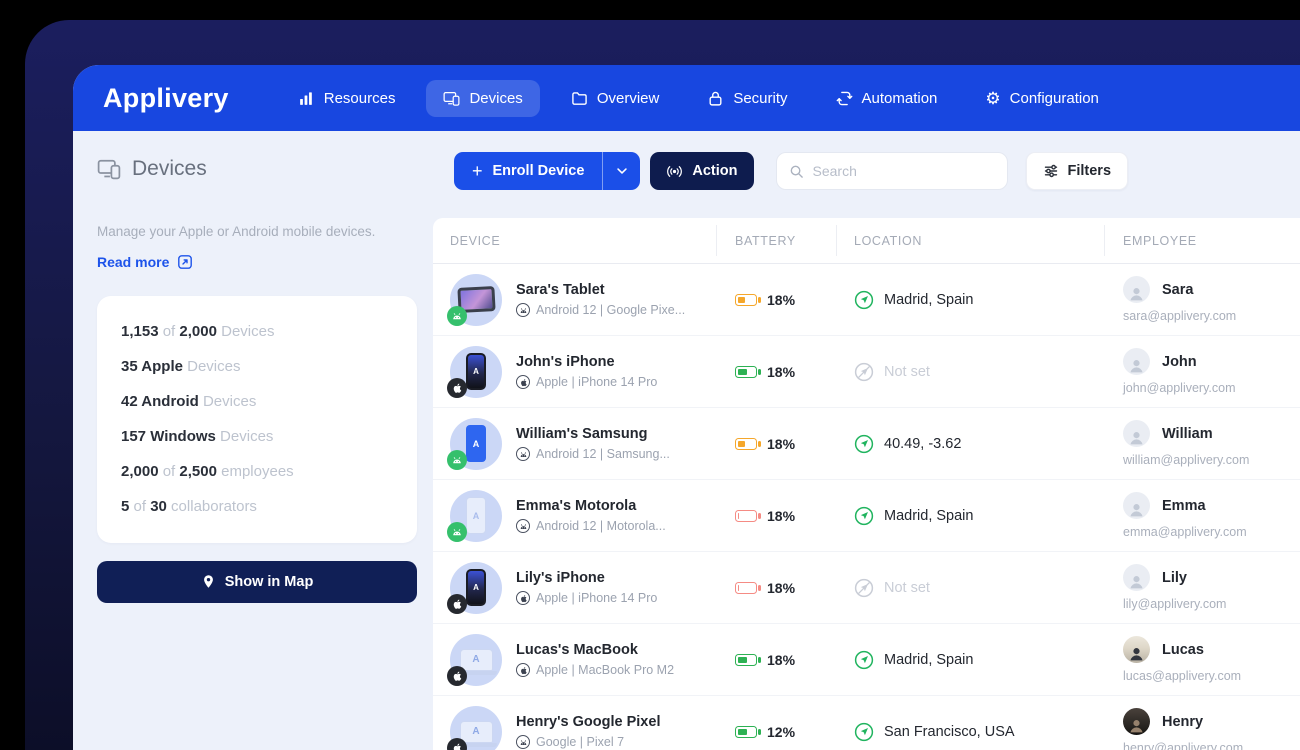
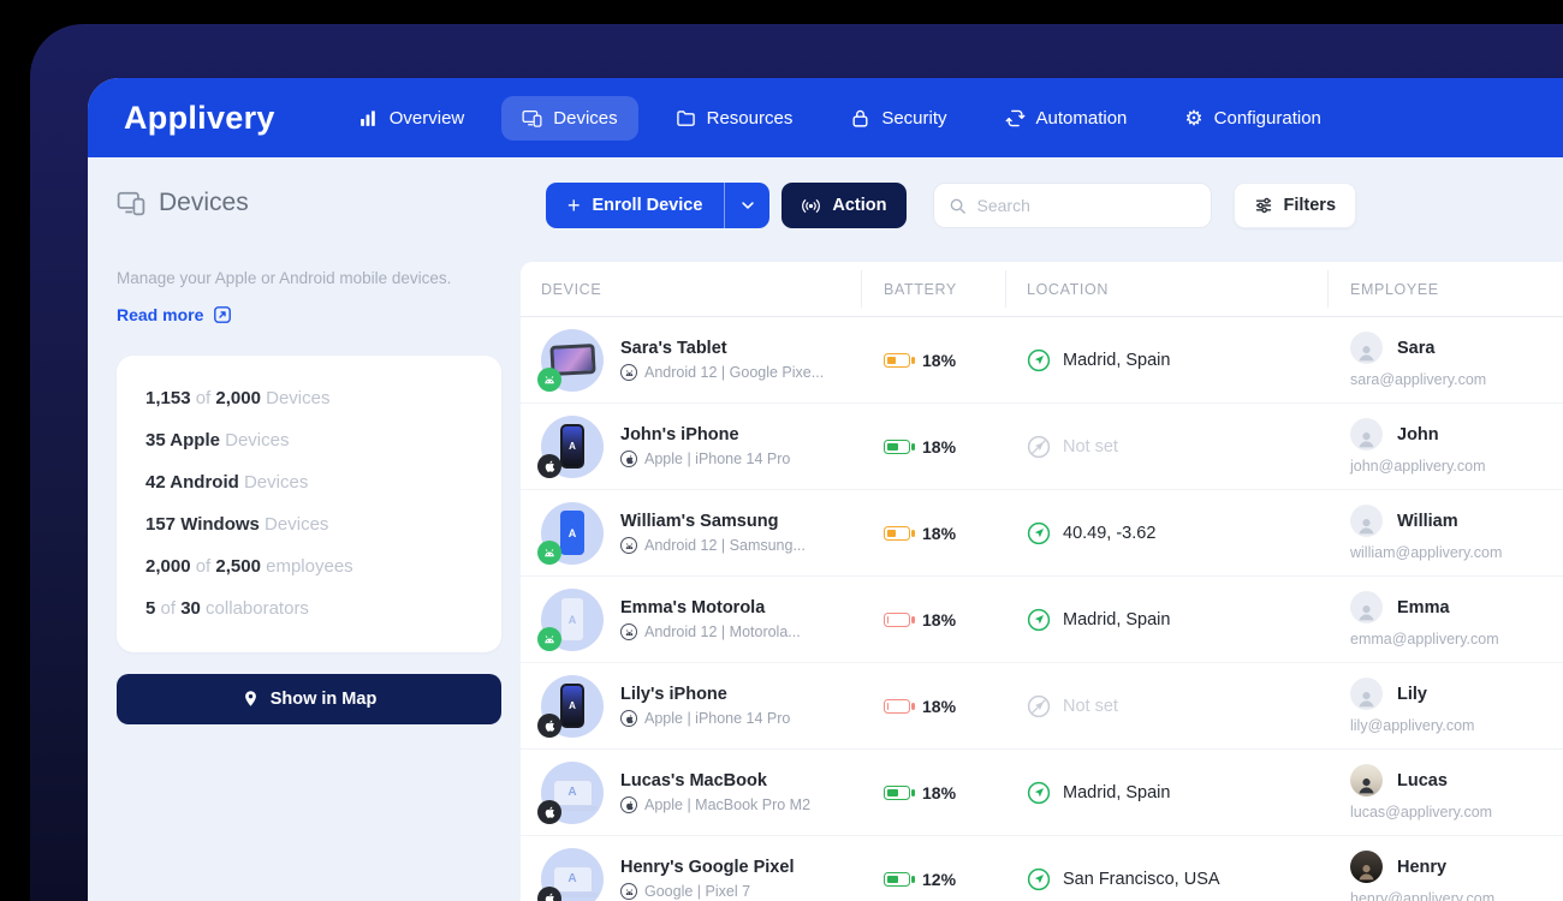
  Applivery
- Resources
+ Overview
  Devices
- Overview
+ Resources
  Security
  Automation
  ⚙
  Configuration
  Devices
  Manage your Apple or Android mobile devices.
  Read more
  1,153 of 2,000 Devices
  35 Apple Devices
  42 Android Devices
  157 Windows Devices
  2,000 of 2,500 employees
  5 of 30 collaborators
  Show in Map
  +
  Enroll Device
  Action
  Search
  Filters
  DEVICE
  BATTERY
  LOCATION
  EMPLOYEE
  Sara's Tablet
  Android 12 | Google Pixe...
  18%
  Madrid, Spain
  Sara
  sara@applivery.com
  A
  John's iPhone
  Apple | iPhone 14 Pro
  18%
  Not set
  John
  john@applivery.com
  A
  William's Samsung
  Android 12 | Samsung...
  18%
  40.49, -3.62
  William
  william@applivery.com
  A
  Emma's Motorola
  Android 12 | Motorola...
  18%
  Madrid, Spain
  Emma
  emma@applivery.com
  A
  Lily's iPhone
  Apple | iPhone 14 Pro
  18%
  Not set
  Lily
  lily@applivery.com
  A
  Lucas's MacBook
  Apple | MacBook Pro M2
  18%
  Madrid, Spain
  Lucas
  lucas@applivery.com
  A
  Henry's Google Pixel
  Google | Pixel 7
  12%
  San Francisco, USA
  Henry
  henry@applivery.com
